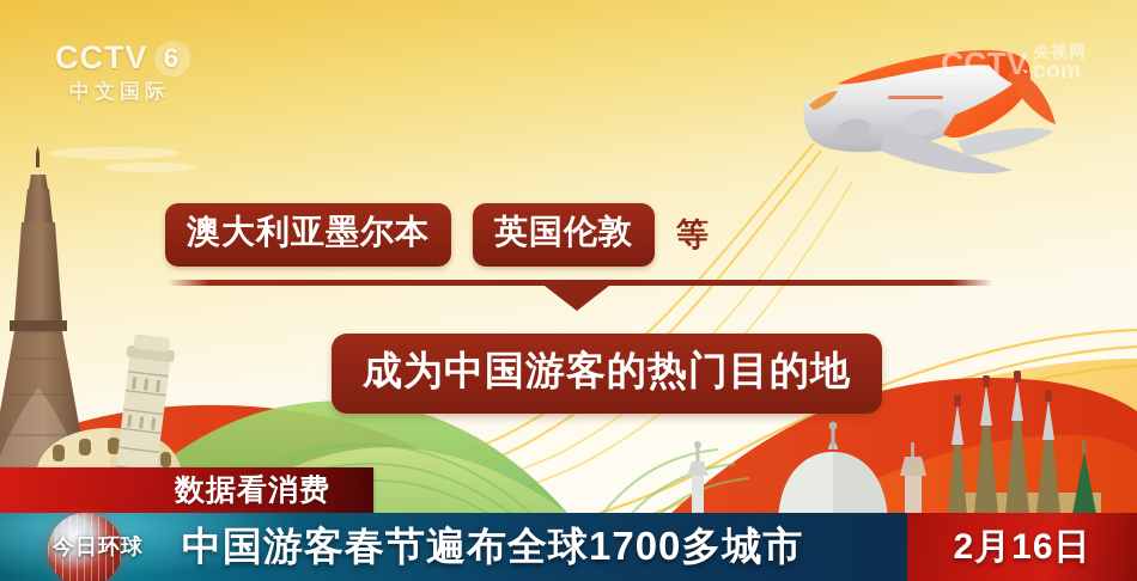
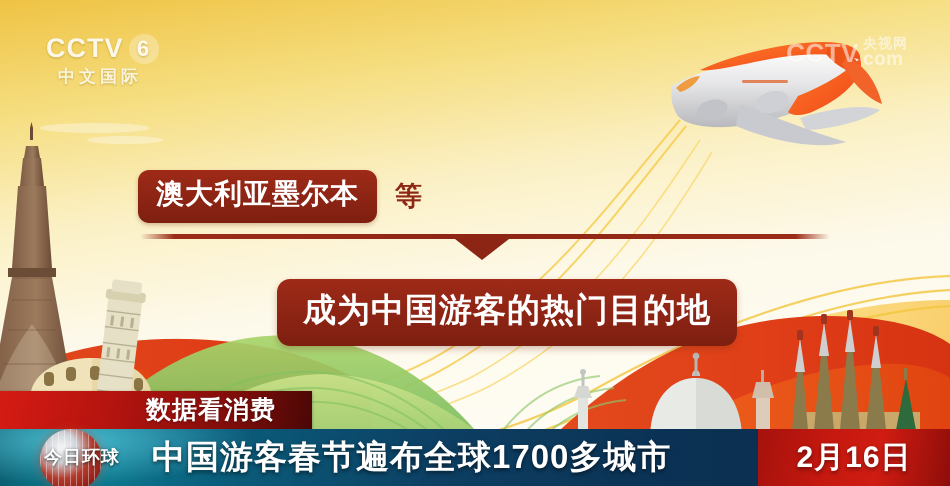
  CCTV
  6
  中文国际
  CCTV
  央视网
  com
  澳大利亚墨尔本
- 英国伦敦
  等
  成为中国游客的热门目的地
  数据看消费
  今日环球
  中国游客春节遍布全球1700多城市
  2月16日
